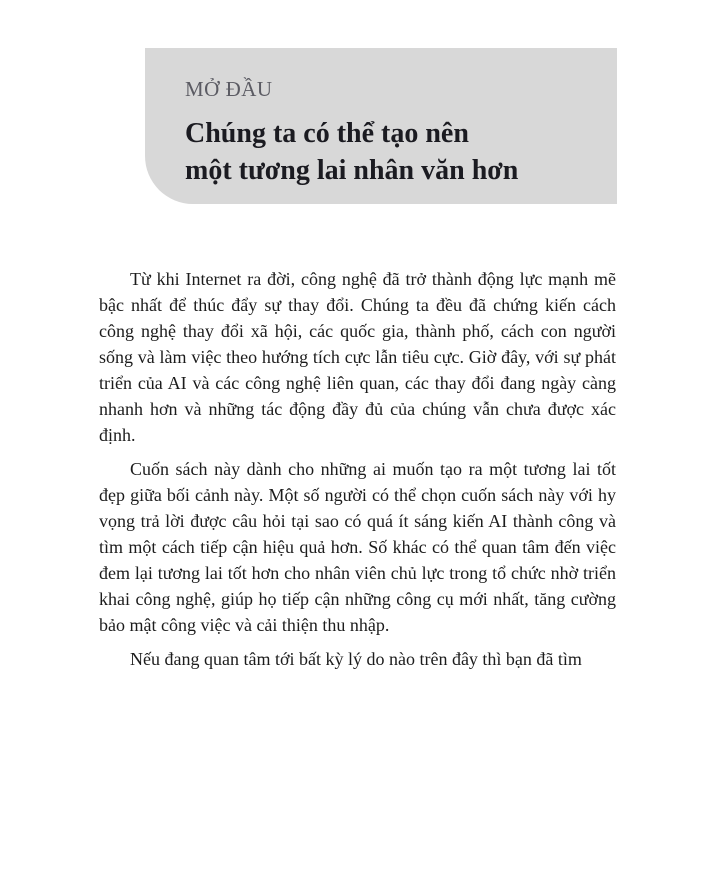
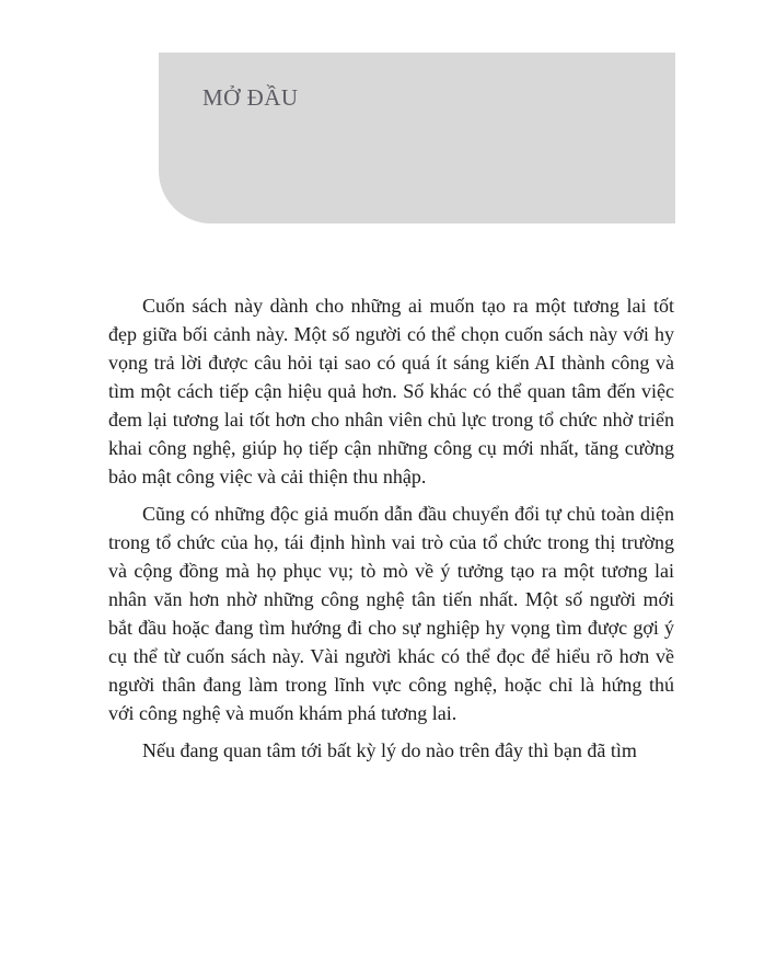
  MỞ ĐẦU
- Chúng ta có thể tạo nên
- một tương lai nhân văn hơn
- Từ khi Internet ra đời, công nghệ đã trở thành động lực mạnh mẽ bậc nhất để thúc đẩy sự thay đổi. Chúng ta đều đã chứng kiến cách công nghệ thay đổi xã hội, các quốc gia, thành phố, cách con người sống và làm việc theo hướng tích cực lẫn tiêu cực. Giờ đây, với sự phát triển của AI và các công nghệ liên quan, các thay đổi đang ngày càng nhanh hơn và những tác động đầy đủ của chúng vẫn chưa được xác định.
  Cuốn sách này dành cho những ai muốn tạo ra một tương lai tốt đẹp giữa bối cảnh này. Một số người có thể chọn cuốn sách này với hy vọng trả lời được câu hỏi tại sao có quá ít sáng kiến AI thành công và tìm một cách tiếp cận hiệu quả hơn. Số khác có thể quan tâm đến việc đem lại tương lai tốt hơn cho nhân viên chủ lực trong tổ chức nhờ triển khai công nghệ, giúp họ tiếp cận những công cụ mới nhất, tăng cường bảo mật công việc và cải thiện thu nhập.
+ Cũng có những độc giả muốn dẫn đầu chuyển đổi tự chủ toàn diện trong tổ chức của họ, tái định hình vai trò của tổ chức trong thị trường và cộng đồng mà họ phục vụ; tò mò về ý tưởng tạo ra một tương lai nhân văn hơn nhờ những công nghệ tân tiến nhất. Một số người mới bắt đầu hoặc đang tìm hướng đi cho sự nghiệp hy vọng tìm được gợi ý cụ thể từ cuốn sách này. Vài người khác có thể đọc để hiểu rõ hơn về người thân đang làm trong lĩnh vực công nghệ, hoặc chỉ là hứng thú với công nghệ và muốn khám phá tương lai.
  Nếu đang quan tâm tới bất kỳ lý do nào trên đây thì bạn đã tìm
